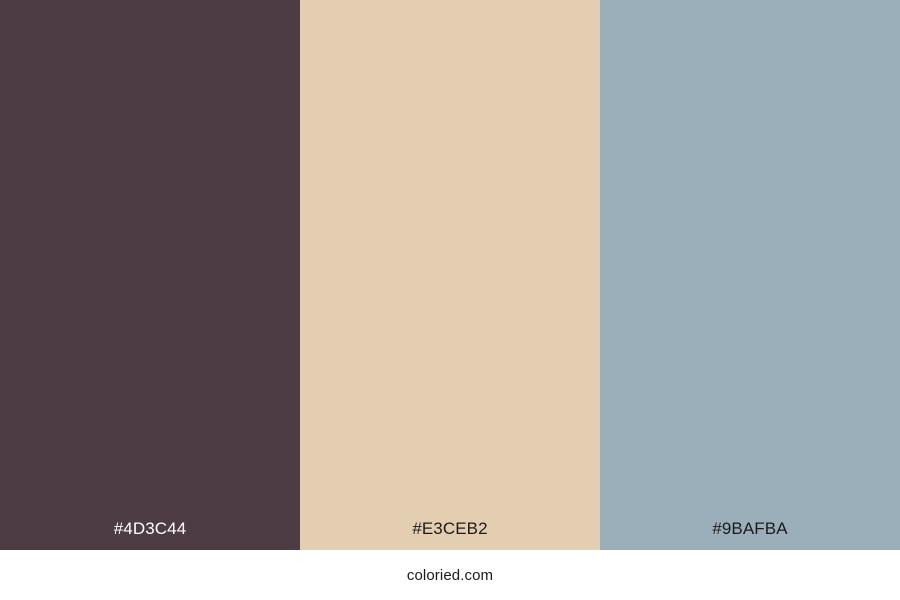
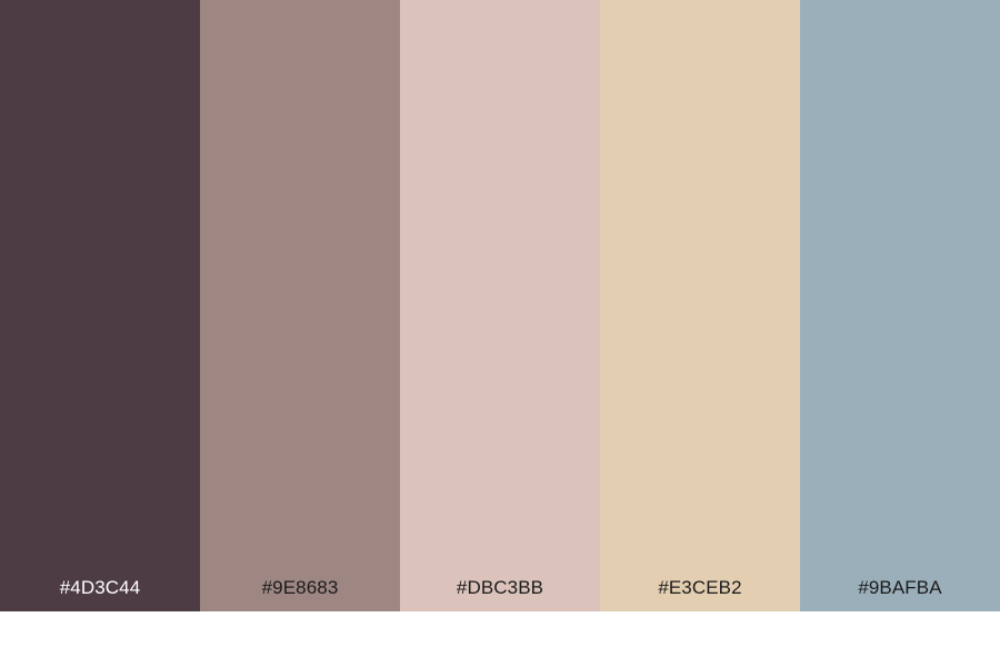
  #4D3C44
+ #9E8683
+ #DBC3BB
  #E3CEB2
  #9BAFBA
- coloried.com
